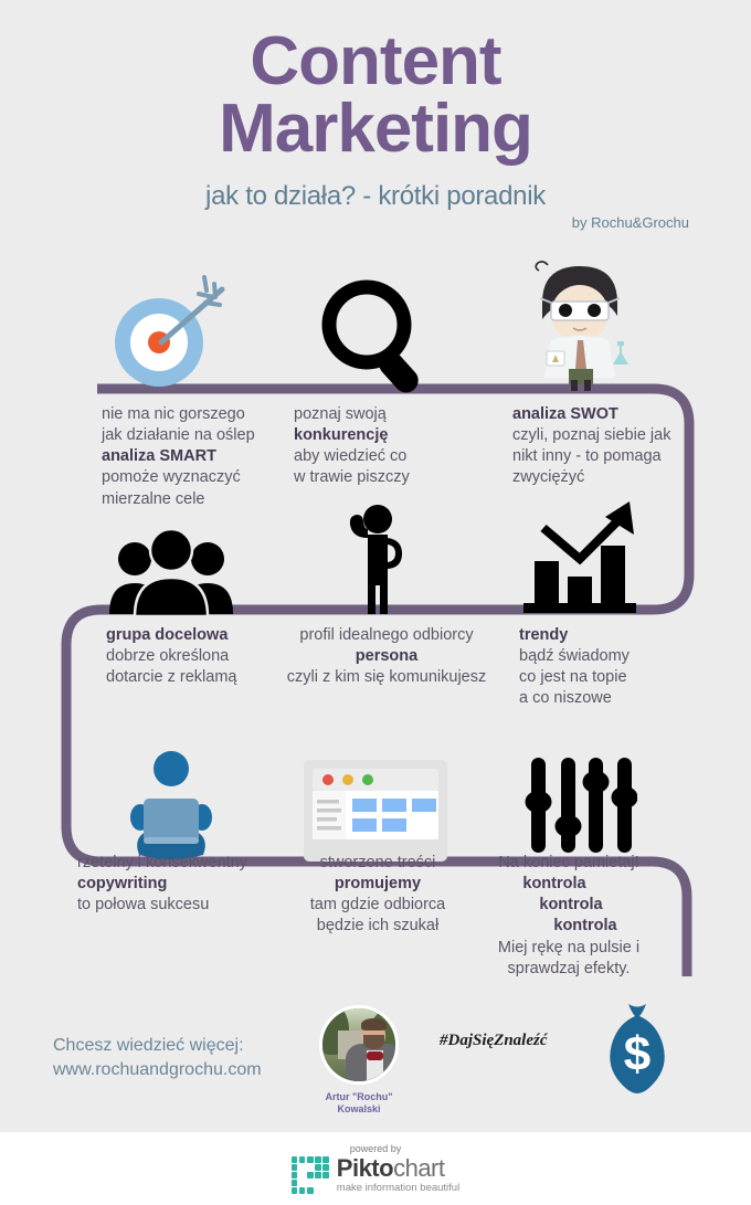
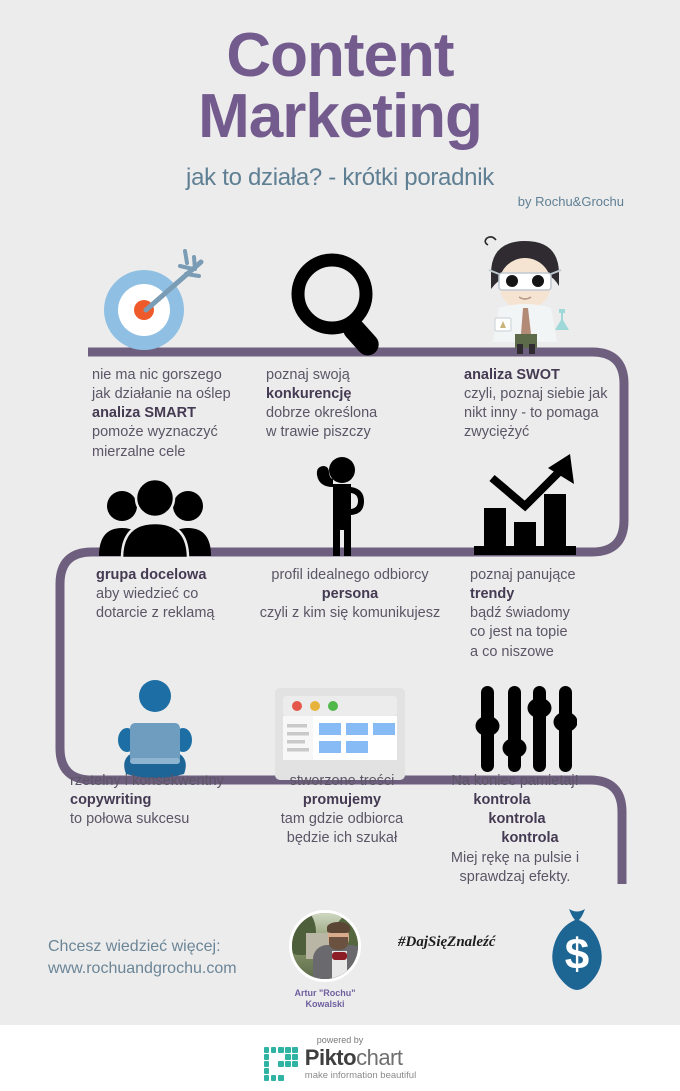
  Content
  Marketing
  jak to działa? - krótki poradnik
  by Rochu&Grochu
  nie ma nic gorszego
  jak działanie na oślep
  analiza SMART
  pomoże wyznaczyć
  mierzalne cele
  poznaj swoją
  konkurencję
- aby wiedzieć co
+ dobrze określona
  w trawie piszczy
  analiza SWOT
  czyli, poznaj siebie jak
  nikt inny - to pomaga
  zwyciężyć
  grupa docelowa
- dobrze określona
+ aby wiedzieć co
  dotarcie z reklamą
  profil idealnego odbiorcy
  persona
  czyli z kim się komunikujesz
+ poznaj panujące
  trendy
  bądź świadomy
  co jest na topie
  a co niszowe
  rzetelny i konsekwentny
  copywriting
  to połowa sukcesu
  stworzone treści
  promujemy
  tam gdzie odbiorca
  będzie ich szukał
  Na koniec pamietaj!
  kontrola
  kontrola
  kontrola
  Miej rękę na pulsie i
  sprawdzaj efekty.
  Chcesz wiedzieć więcej:
  www.rochuandgrochu.com
  #DajSięZnaleźć
  Artur "Rochu"
  Kowalski
  $
  powered by
  Piktochart
  make information beautiful
